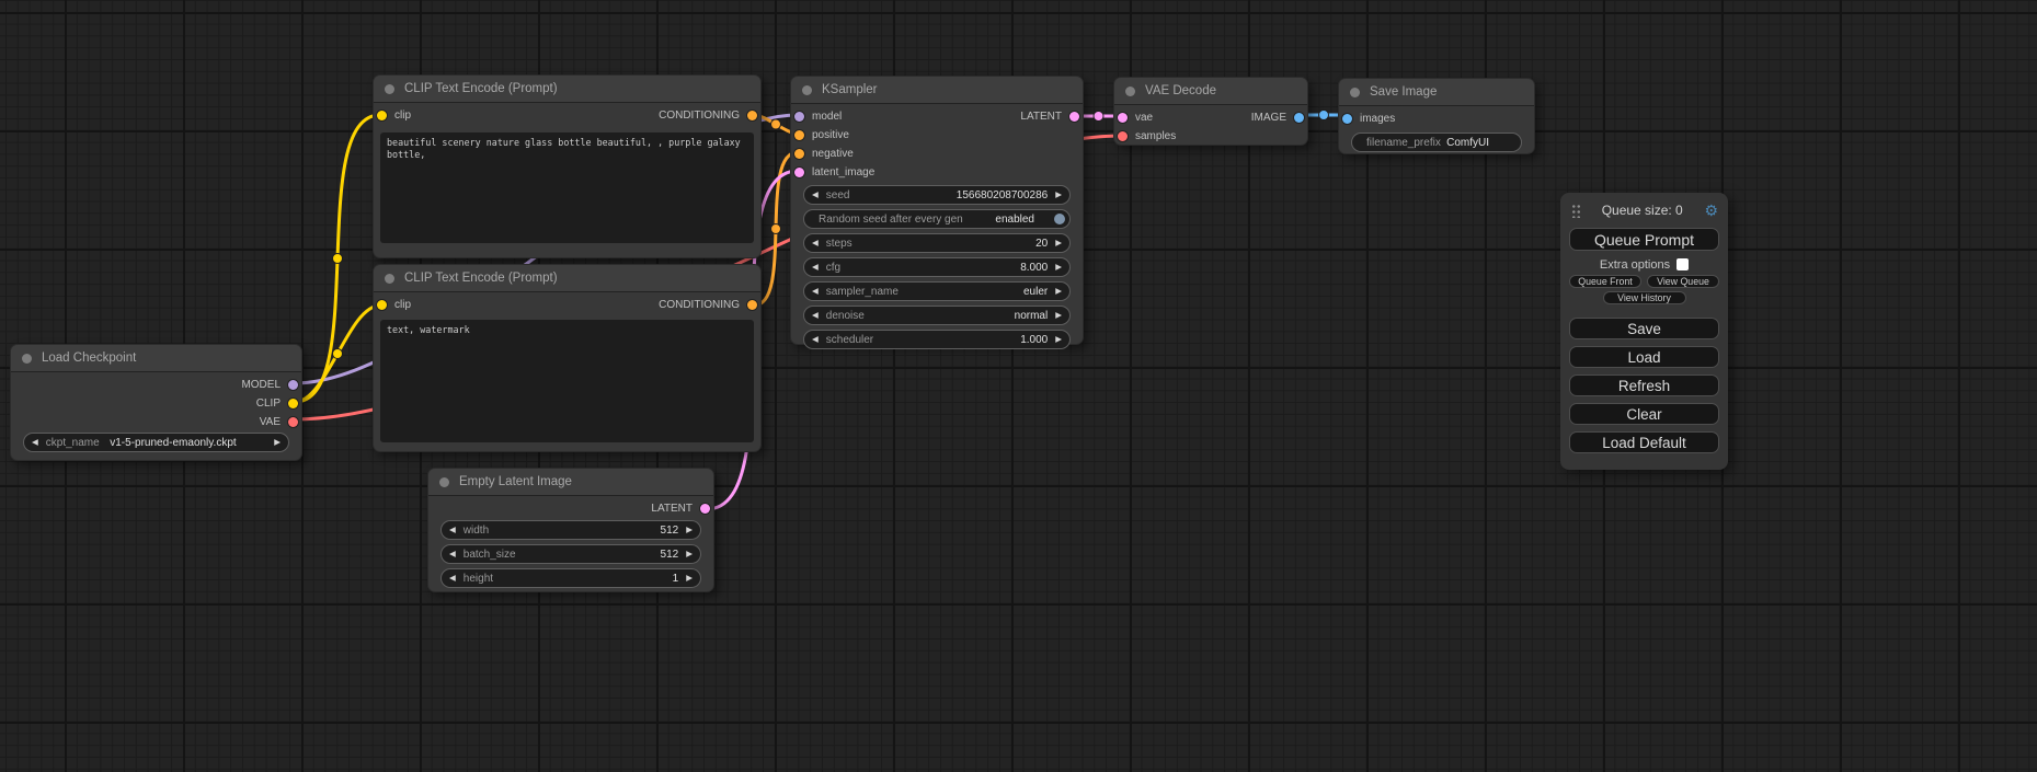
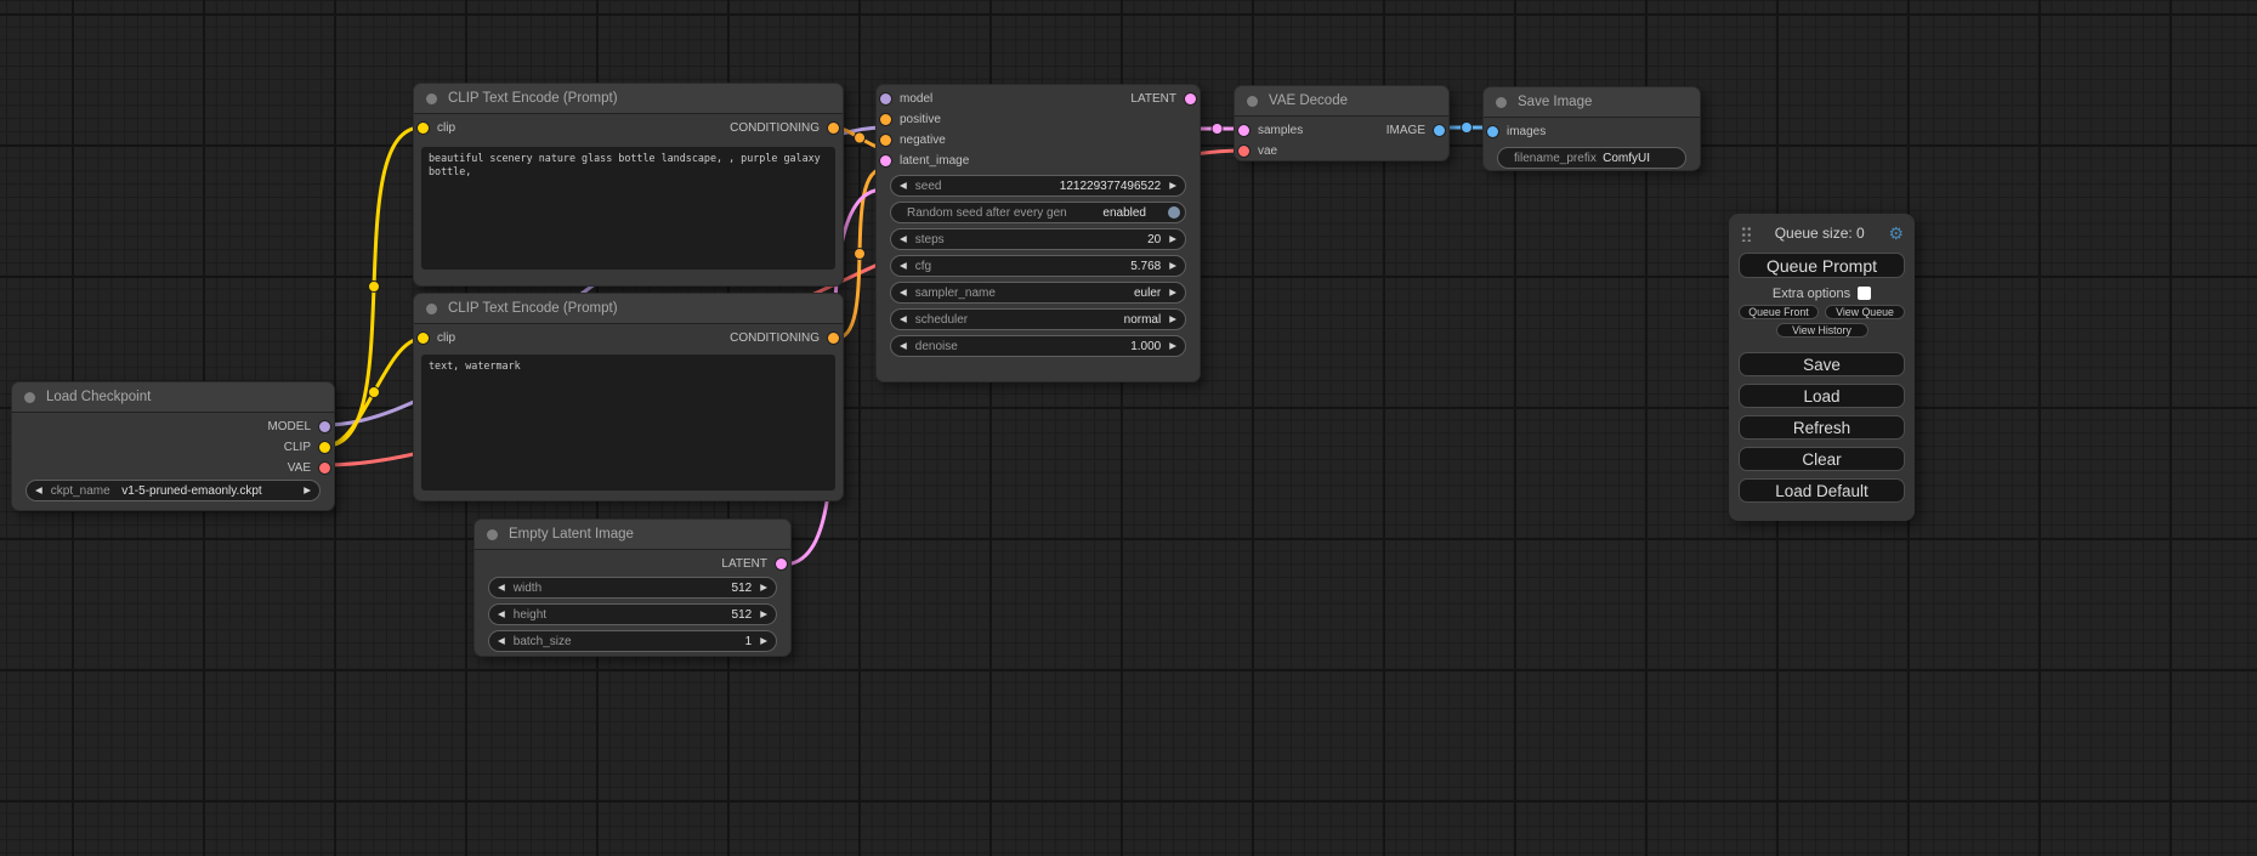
  Load Checkpoint
  MODEL
  CLIP
  VAE
  ckpt_name
  v1-5-pruned-emaonly.ckpt
  CLIP Text Encode (Prompt)
  clip
  CONDITIONING
- beautiful scenery nature glass bottle beautiful, , purple galaxy bottle,
+ beautiful scenery nature glass bottle landscape, , purple galaxy bottle,
  CLIP Text Encode (Prompt)
  clip
  CONDITIONING
  text, watermark
- KSampler
  model
  LATENT
  positive
  negative
  latent_image
  seed
- 156680208700286
+ 121229377496522
  Random seed after every gen
  enabled
  steps
  20
  cfg
- 8.000
+ 5.768
  sampler_name
  euler
- denoise
+ scheduler
  normal
- scheduler
+ denoise
  1.000
  Empty Latent Image
  LATENT
  width
  512
- batch_size
+ height
  512
- height
+ batch_size
  1
  VAE Decode
- vae
+ samples
  IMAGE
- samples
+ vae
  Save Image
  images
  filename_prefix
  ComfyUI
  Queue size: 0
  ⚙
  Queue Prompt
  Extra options
  Queue Front
  View Queue
  View History
  Save
  Load
  Refresh
  Clear
  Load Default
